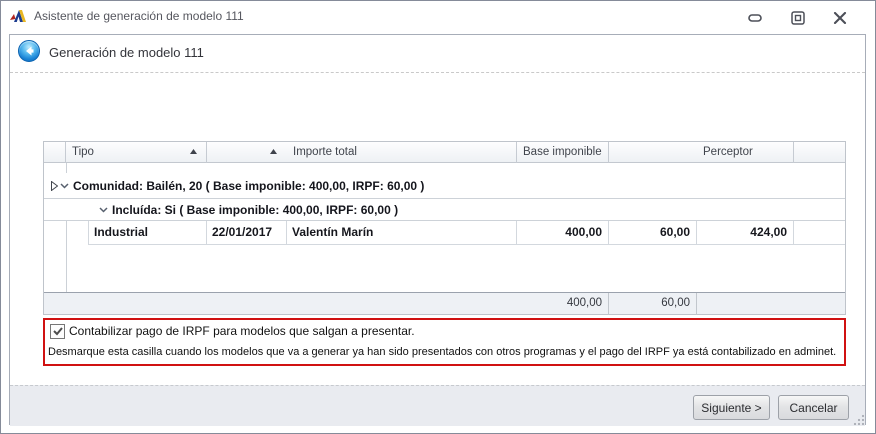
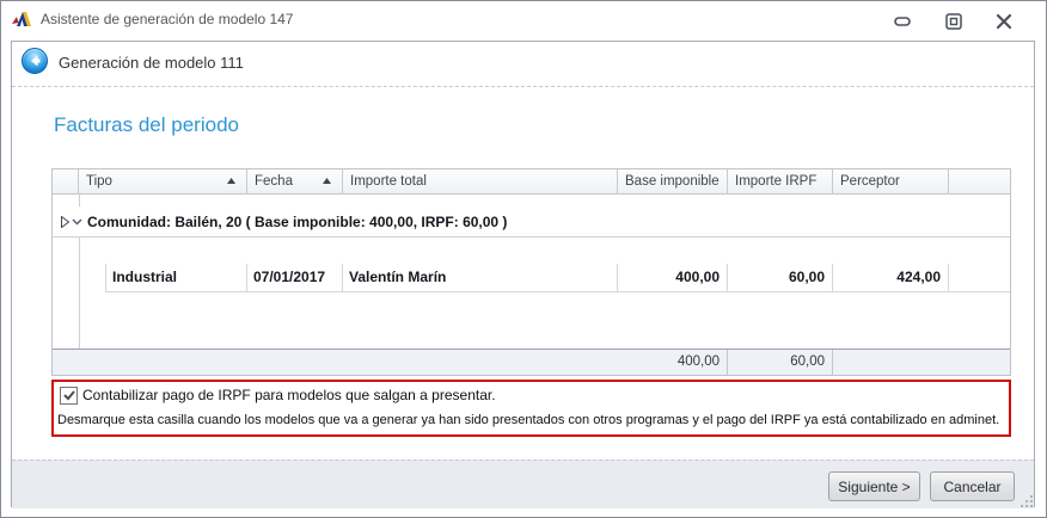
- Asistente de generación de modelo 111
+ Asistente de generación de modelo 147
  Generación de modelo 111
+ Facturas del periodo
  Tipo
+ Fecha
  Importe total
  Base imponible
+ Importe IRPF
  Perceptor
  Comunidad: Bailén, 20 ( Base imponible: 400,00, IRPF: 60,00 )
- Incluída: Si ( Base imponible: 400,00, IRPF: 60,00 )
  Industrial
- 22/01/2017
+ 07/01/2017
  Valentín Marín
  400,00
  60,00
  424,00
  400,00
  60,00
  Contabilizar pago de IRPF para modelos que salgan a presentar.
  Desmarque esta casilla cuando los modelos que va a generar ya han sido presentados con otros programas y el pago del IRPF ya está contabilizado en adminet.
  Siguiente >
  Cancelar
